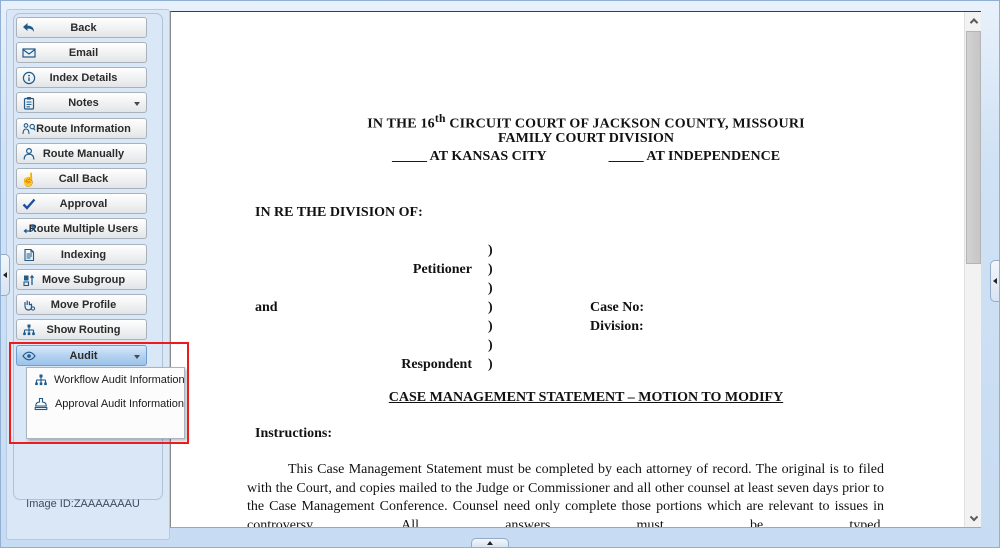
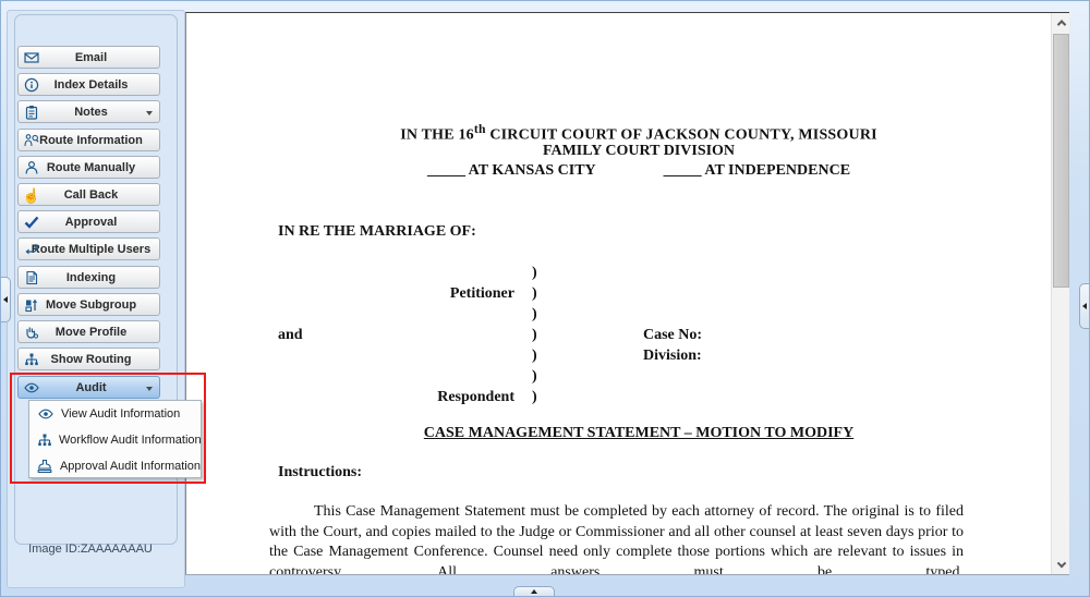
- Back
  Email
  Index Details
  Notes
  Route Information
  Route Manually
  ☝
  Call Back
  Approval
  oute Multiple Users
  Indexing
  Move Subgroup
  Move Profile
  Show Routing
  Audit
  Image ID:ZAAAAAAAU
  IN THE 16th CIRCUIT COURT OF JACKSON COUNTY, MISSOURI
  FAMILY COURT DIVISION
  _____ AT KANSAS CITY _____ AT INDEPENDENCE
- IN RE THE DIVISION OF:
+ IN RE THE MARRIAGE OF:
  )
  Petitioner
  )
  )
  and
  )
  Case No:
  )
  Division:
  )
  Respondent
  )
  CASE MANAGEMENT STATEMENT – MOTION TO MODIFY
  Instructions:
  This Case Management Statement must be completed by each attorney of record. The original is to filed with the Court, and copies mailed to the Judge or Commissioner and all other counsel at least seven days prior to the Case Management Conference. Counsel need only complete those portions which are relevant to issues in controversy. All answers must be typed.
+ View Audit Information
  Workflow Audit Information
  Approval Audit Information
